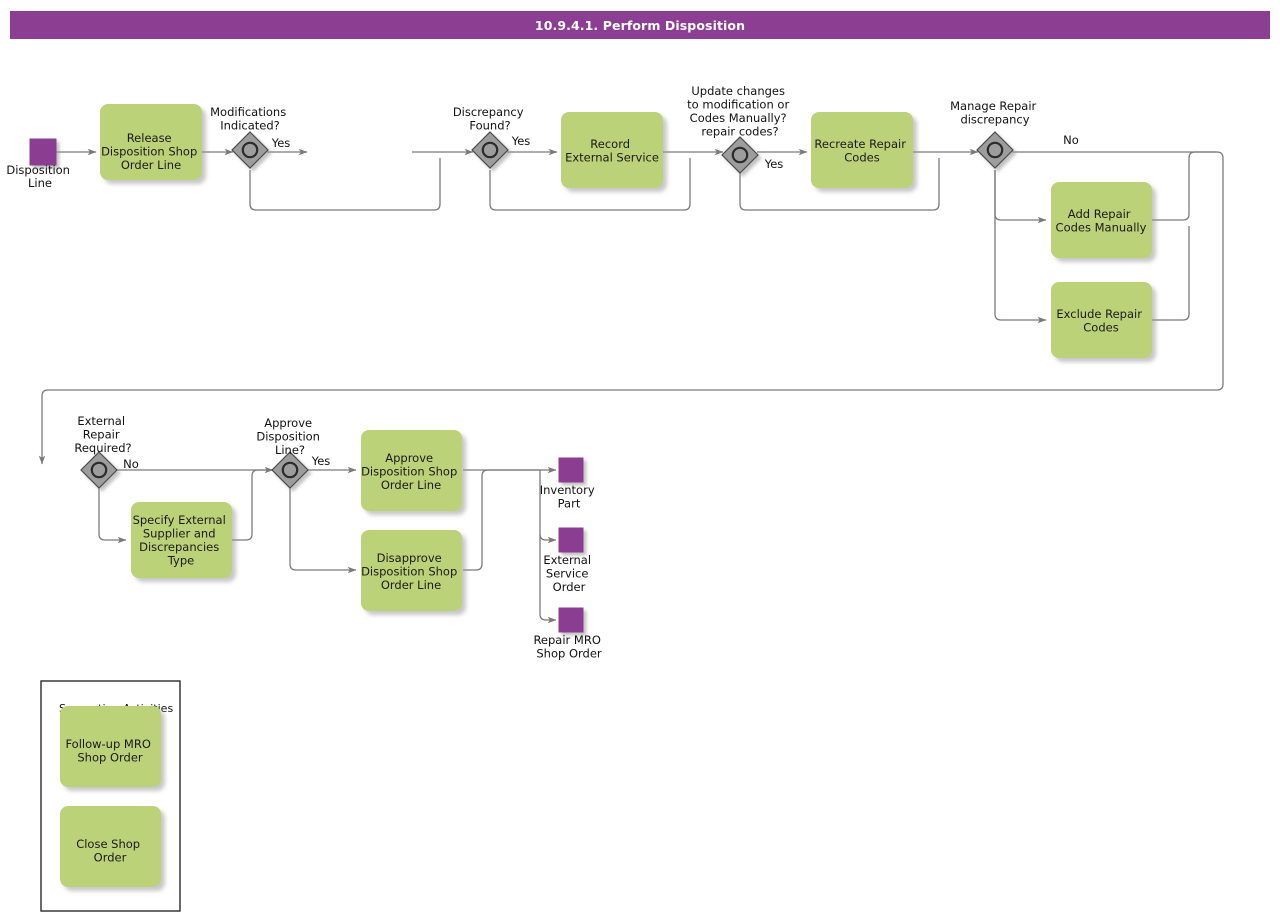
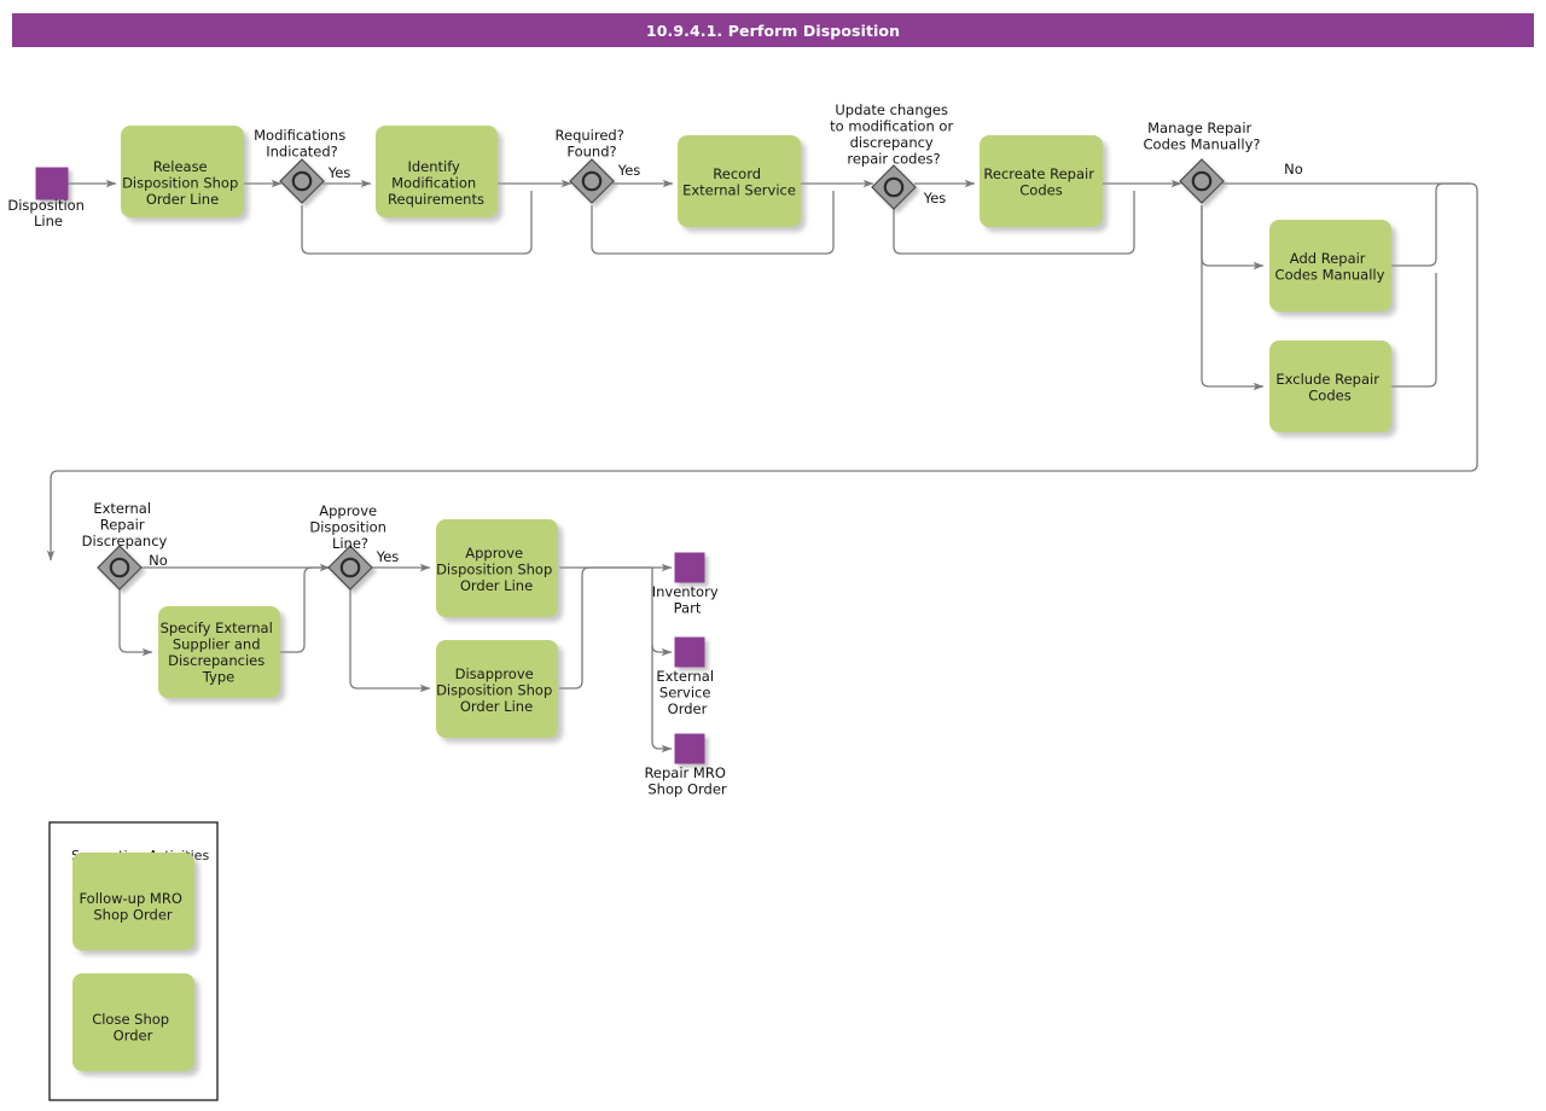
  10.9.4.1. Perform Disposition
  Disposition Line
  Release Disposition Shop Order Line
+ Identify Modification Requirements
  Record External Service
  Recreate Repair Codes
  Add Repair Codes Manually
  Exclude Repair Codes
  Specify External Supplier and Discrepancies Type
  Approve Disposition Shop Order Line
  Disapprove Disposition Shop Order Line
  Modifications Indicated?
  Yes
- Discrepancy Found?
+ Required? Found?
  Yes
- Update changes to modification or Codes Manually? repair codes?
+ Update changes to modification or discrepancy repair codes?
  Yes
- Manage Repair discrepancy
+ Manage Repair Codes Manually?
  No
- External Repair Required?
+ External Repair Discrepancy
  No
  Approve Disposition Line?
  Yes
  Inventory Part
  External Service Order
  Repair MRO Shop Order
  Follow-up MRO Shop Order
  Close Shop Order
